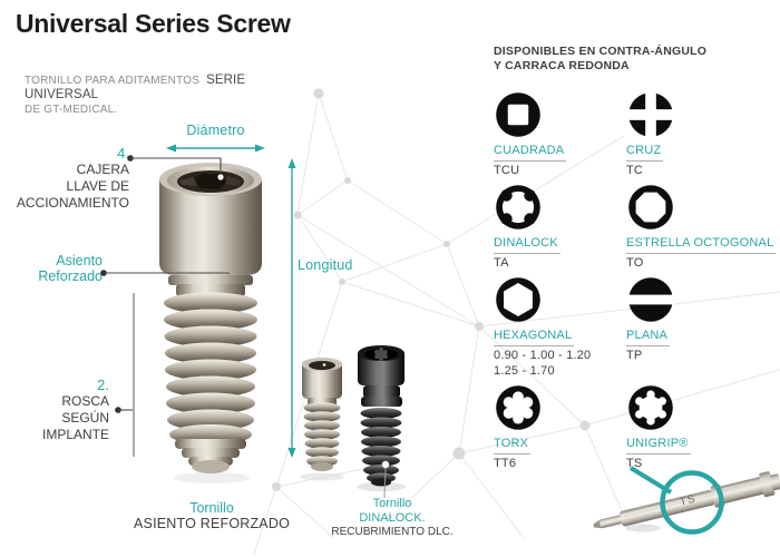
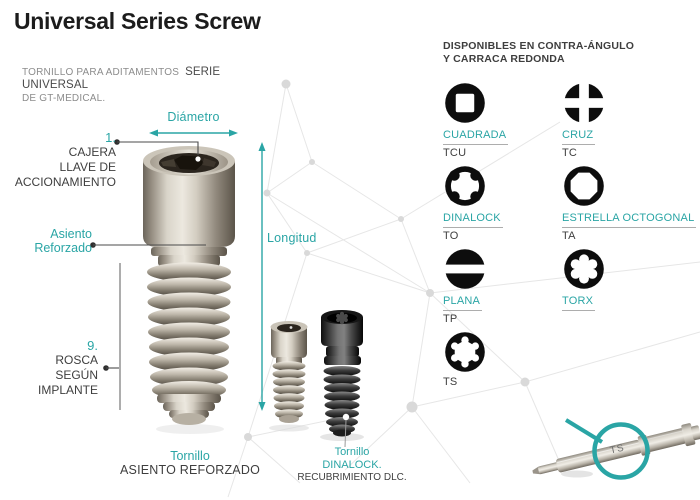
  Universal Series Screw
  TORNILLO PARA ADITAMENTOS SERIE UNIVERSAL
  DE GT-MEDICAL.
- 4.
+ 1.
  CAJERA
  LLAVE DE
  ACCIONAMIENTO
  Asiento
  Reforzado
- 2.
+ 9.
  ROSCA
  SEGÚN
  IMPLANTE
  Diámetro
  Longitud
  Tornillo
  ASIENTO REFORZADO
  Tornillo
  DINALOCK.
  RECUBRIMIENTO DLC.
  DISPONIBLES EN CONTRA-ÁNGULO
  Y CARRACA REDONDA
  CUADRADA
  TCU
  CRUZ
  TC
  DINALOCK
- TA
+ TO
  ESTRELLA OCTOGONAL
- TO
+ TA
- HEXAGONAL
- 0.90 - 1.00 - 1.20
- 1.25 - 1.70
  PLANA
  TP
  TORX
- TT6
- UNIGRIP®
  TS
